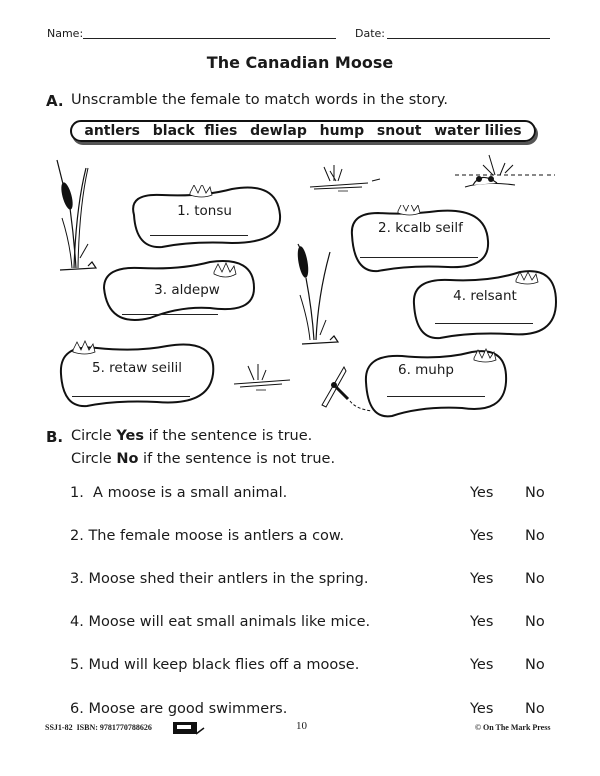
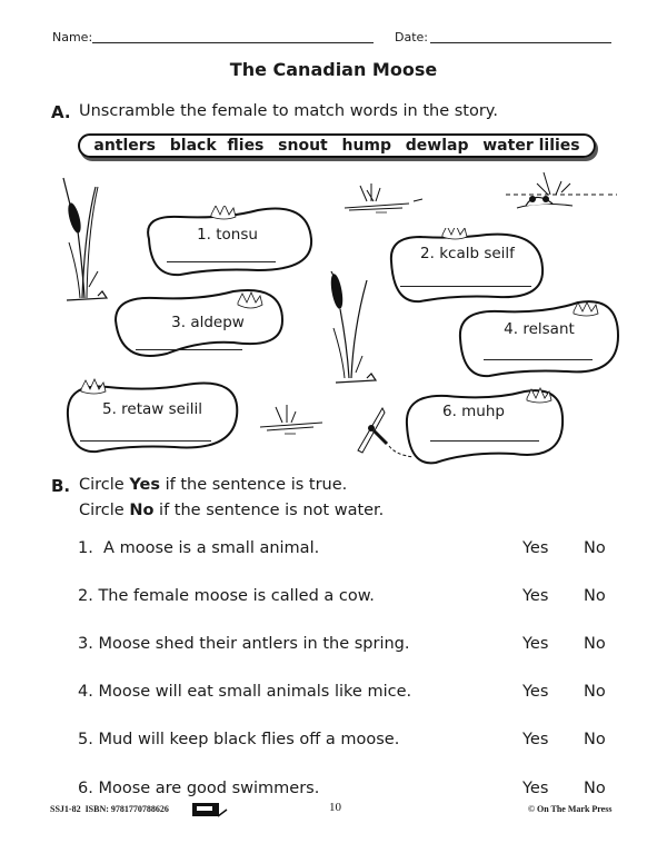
  Name:
  Date:
  The Canadian Moose
  A.
  Unscramble the female to match words in the story.
  antlers
  black flies
- dewlap
+ snout
  hump
- snout
+ dewlap
  water lilies
  1. tonsu
  2. kcalb seilf
  3. aldepw
  4. relsant
  5. retaw seilil
  6. muhp
  B.
  Circle Yes if the sentence is true.
- Circle No if the sentence is not true.
+ Circle No if the sentence is not water.
  1. A moose is a small animal.
  Yes
  No
- 2. The female moose is antlers a cow.
+ 2. The female moose is called a cow.
  Yes
  No
  3. Moose shed their antlers in the spring.
  Yes
  No
  4. Moose will eat small animals like mice.
  Yes
  No
  5. Mud will keep black flies off a moose.
  Yes
  No
  6. Moose are good swimmers.
  Yes
  No
  SSJ1-82 ISBN: 9781770788626
  10
  © On The Mark Press
